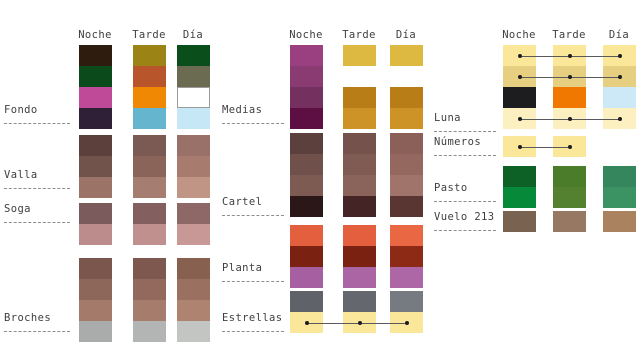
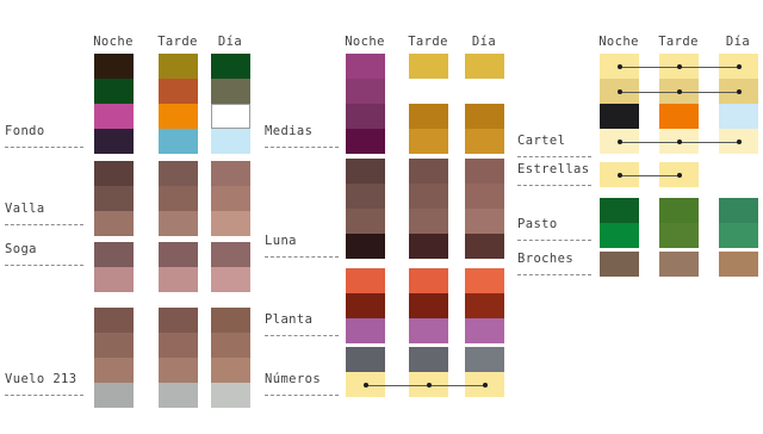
  Noche
  Tarde
  Día
  Fondo
  Valla
  Soga
- Broches
+ Vuelo 213
  Noche
  Tarde
  Día
  Medias
- Cartel
+ Luna
  Planta
- Estrellas
+ Números
  Noche
  Tarde
  Día
- Luna
+ Cartel
- Números
+ Estrellas
  Pasto
- Vuelo 213
+ Broches
